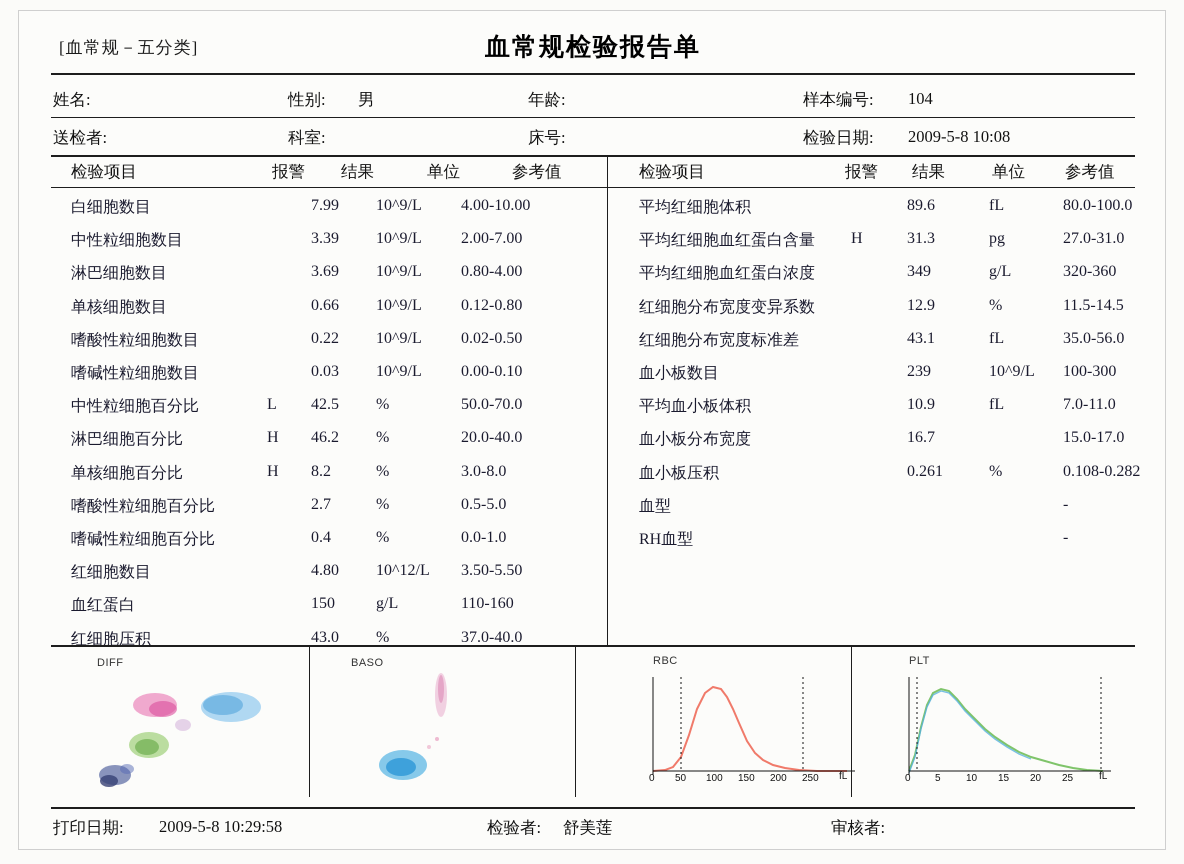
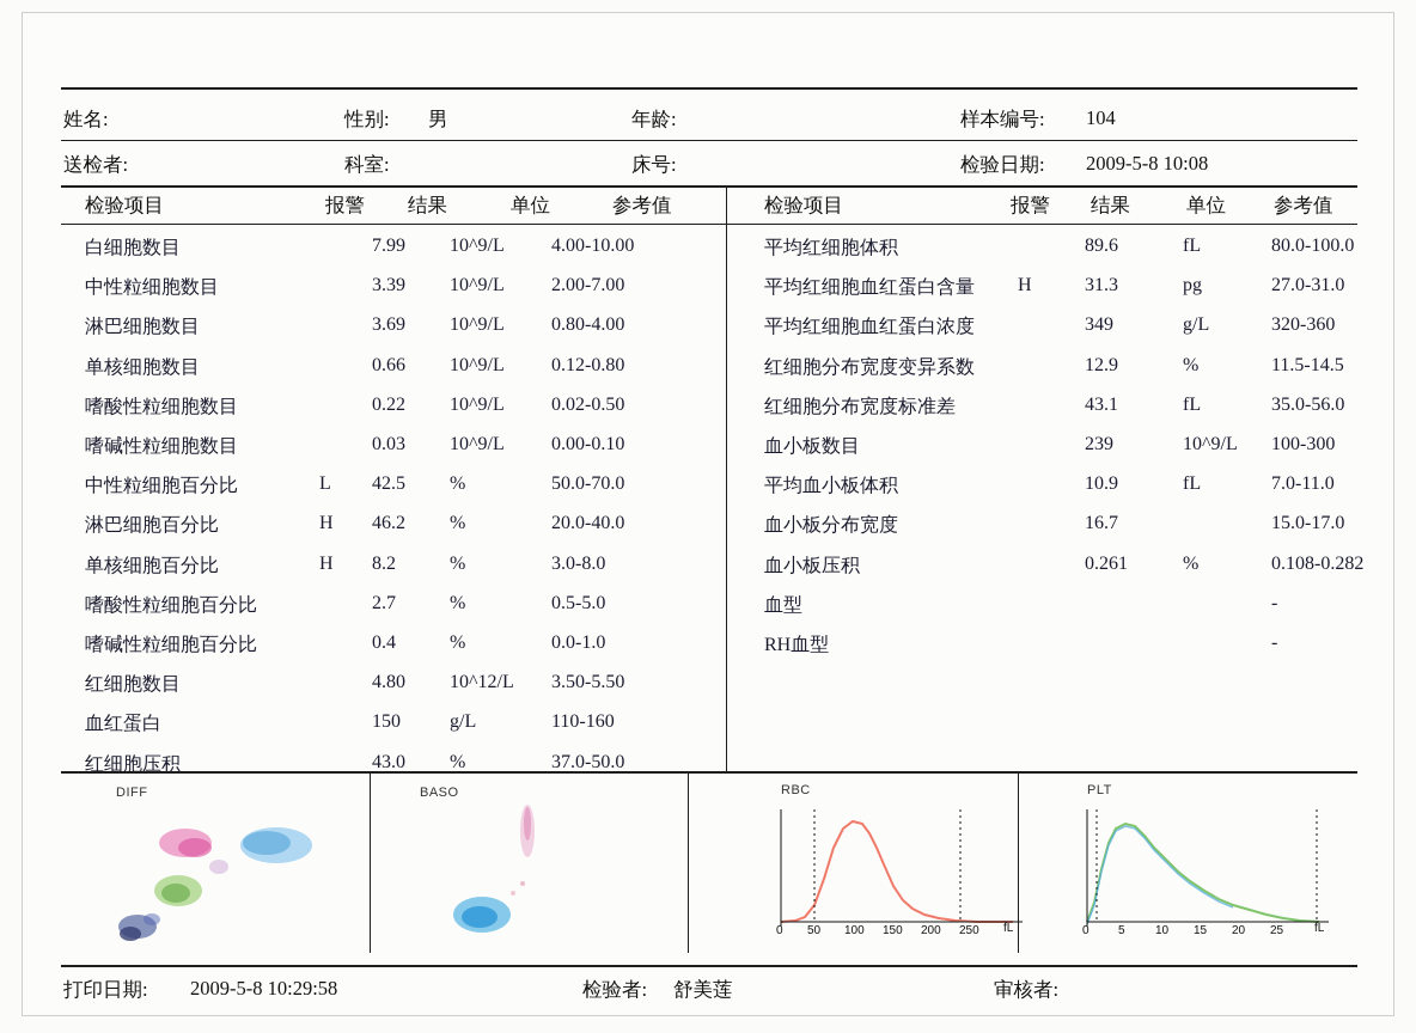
- [血常规－五分类]
- 血常规检验报告单
  姓名:
  性别:
  男
  年龄:
  样本编号:
  104
  送检者:
  科室:
  床号:
  检验日期:
  2009-5-8 10:08
  检验项目
  报警
  结果
  单位
  参考值
  检验项目
  报警
  结果
  单位
  参考值
  白细胞数目
  7.99
  10^9/L
  4.00-10.00
  中性粒细胞数目
  3.39
  10^9/L
  2.00-7.00
  淋巴细胞数目
  3.69
  10^9/L
  0.80-4.00
  单核细胞数目
  0.66
  10^9/L
  0.12-0.80
  嗜酸性粒细胞数目
  0.22
  10^9/L
  0.02-0.50
  嗜碱性粒细胞数目
  0.03
  10^9/L
  0.00-0.10
  中性粒细胞百分比
  L
  42.5
  %
  50.0-70.0
  淋巴细胞百分比
  H
  46.2
  %
  20.0-40.0
  单核细胞百分比
  H
  8.2
  %
  3.0-8.0
  嗜酸性粒细胞百分比
  2.7
  %
  0.5-5.0
  嗜碱性粒细胞百分比
  0.4
  %
  0.0-1.0
  红细胞数目
  4.80
  10^12/L
  3.50-5.50
  血红蛋白
  150
  g/L
  110-160
  红细胞压积
  43.0
  %
- 37.0-40.0
+ 37.0-50.0
  平均红细胞体积
  89.6
  fL
  80.0-100.0
  平均红细胞血红蛋白含量
  H
  31.3
  pg
  27.0-31.0
  平均红细胞血红蛋白浓度
  349
  g/L
  320-360
  红细胞分布宽度变异系数
  12.9
  %
  11.5-14.5
  红细胞分布宽度标准差
  43.1
  fL
  35.0-56.0
  血小板数目
  239
  10^9/L
  100-300
  平均血小板体积
  10.9
  fL
  7.0-11.0
  血小板分布宽度
  16.7
  15.0-17.0
  血小板压积
  0.261
  %
  0.108-0.282
  血型
  -
  RH血型
  -
  DIFF
  BASO
  RBC
  0
  50
  100
  150
  200
  250
  fL
  PLT
  0
  5
  10
  15
  20
  25
  fL
  打印日期:
  2009-5-8 10:29:58
  检验者:
  舒美莲
  审核者:
